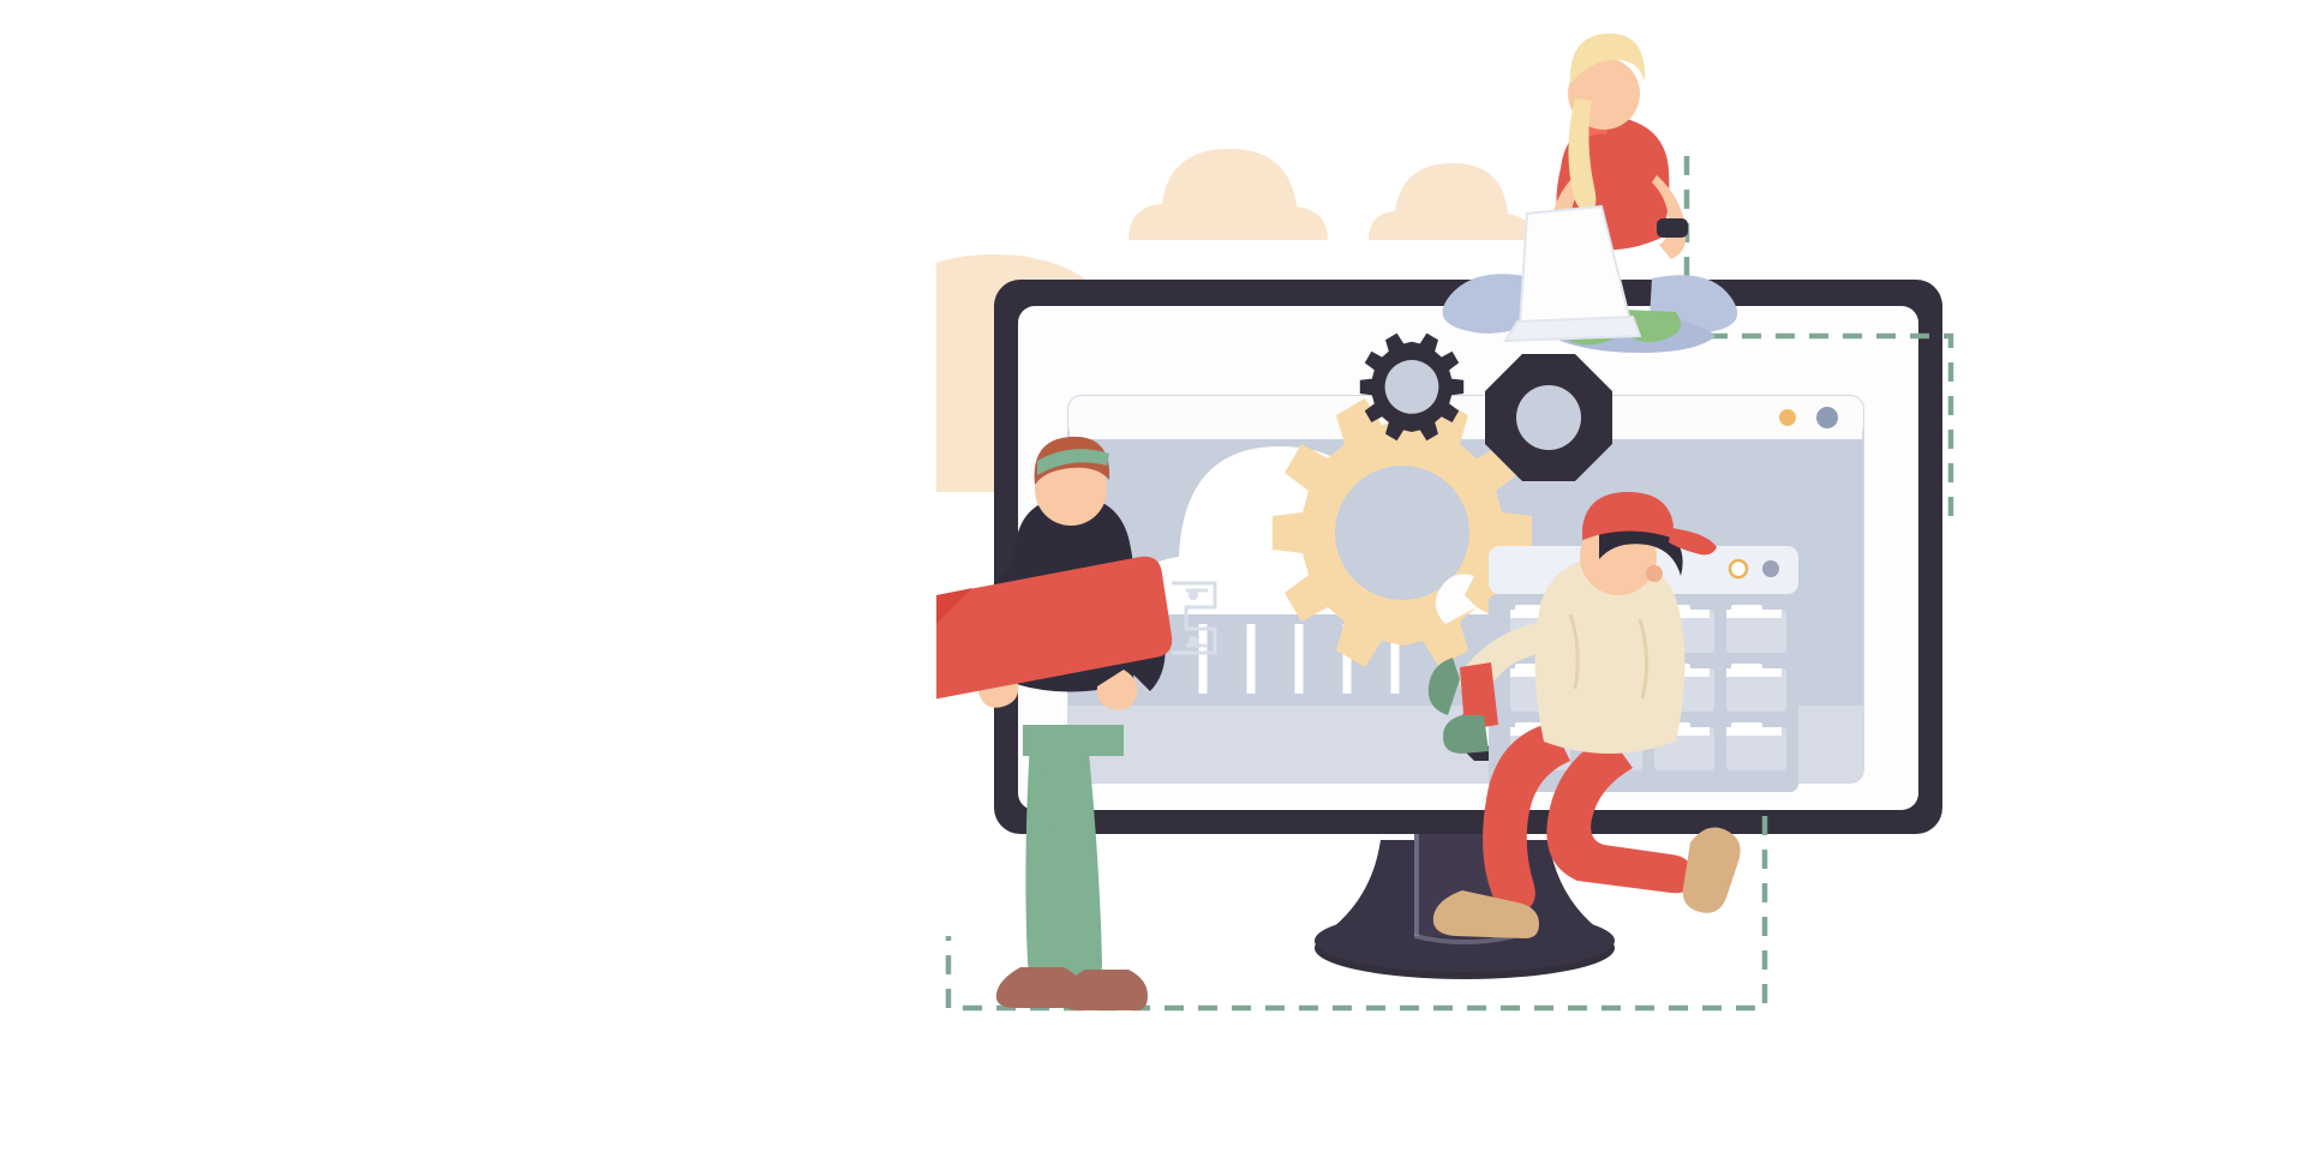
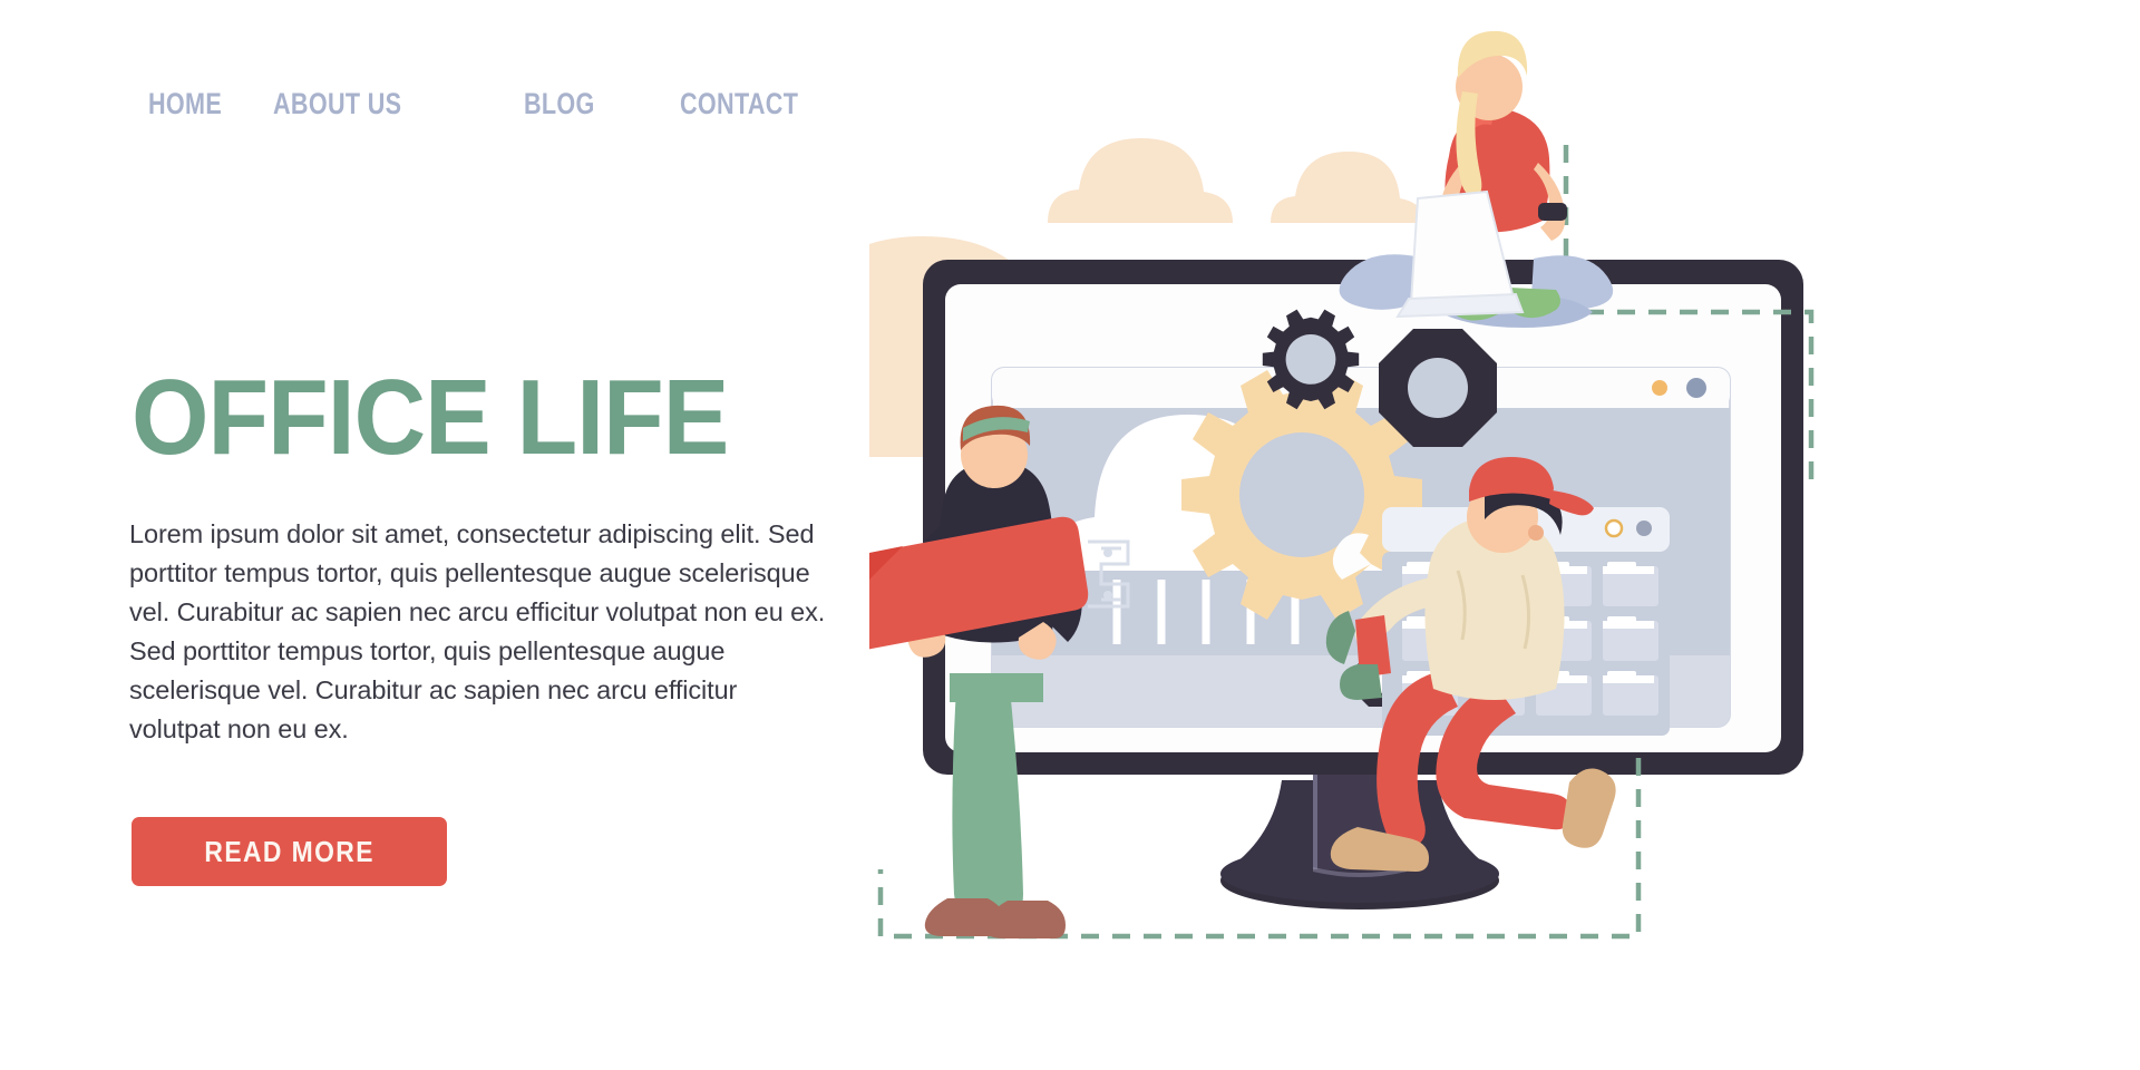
+ HOME
+ ABOUT US
+ BLOG
+ CONTACT
+ OFFICE LIFE
+ Lorem ipsum dolor sit amet, consectetur adipiscing elit. Sed porttitor tempus tortor, quis pellentesque augue scelerisque vel. Curabitur ac sapien nec arcu efficitur volutpat non eu ex. Sed porttitor tempus tortor, quis pellentesque augue scelerisque vel. Curabitur ac sapien nec arcu efficitur volutpat non eu ex.
+ READ MORE
